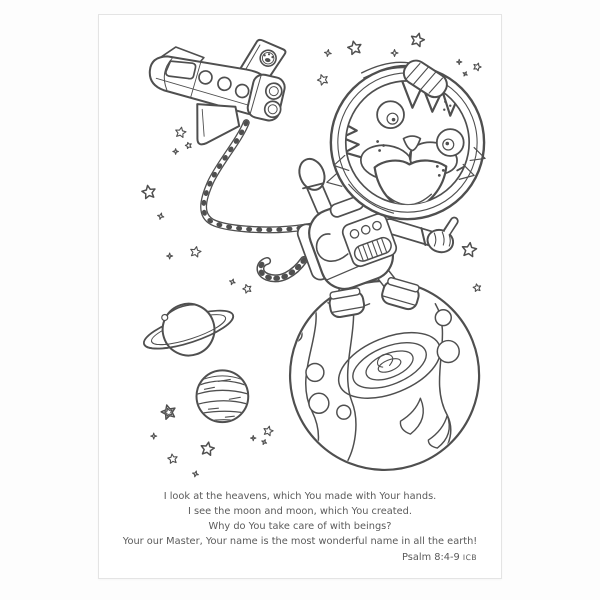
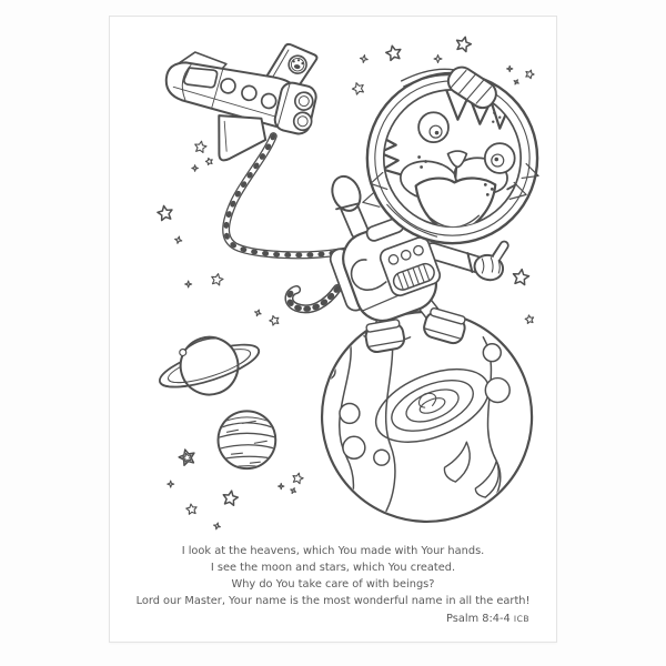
  I look at the heavens, which You made with Your hands.
- I see the moon and moon, which You created.
+ I see the moon and stars, which You created.
  Why do You take care of with beings?
- Your our Master, Your name is the most wonderful name in all the earth!
+ Lord our Master, Your name is the most wonderful name in all the earth!
- Psalm 8:4-9 ICB
+ Psalm 8:4-4 ICB
